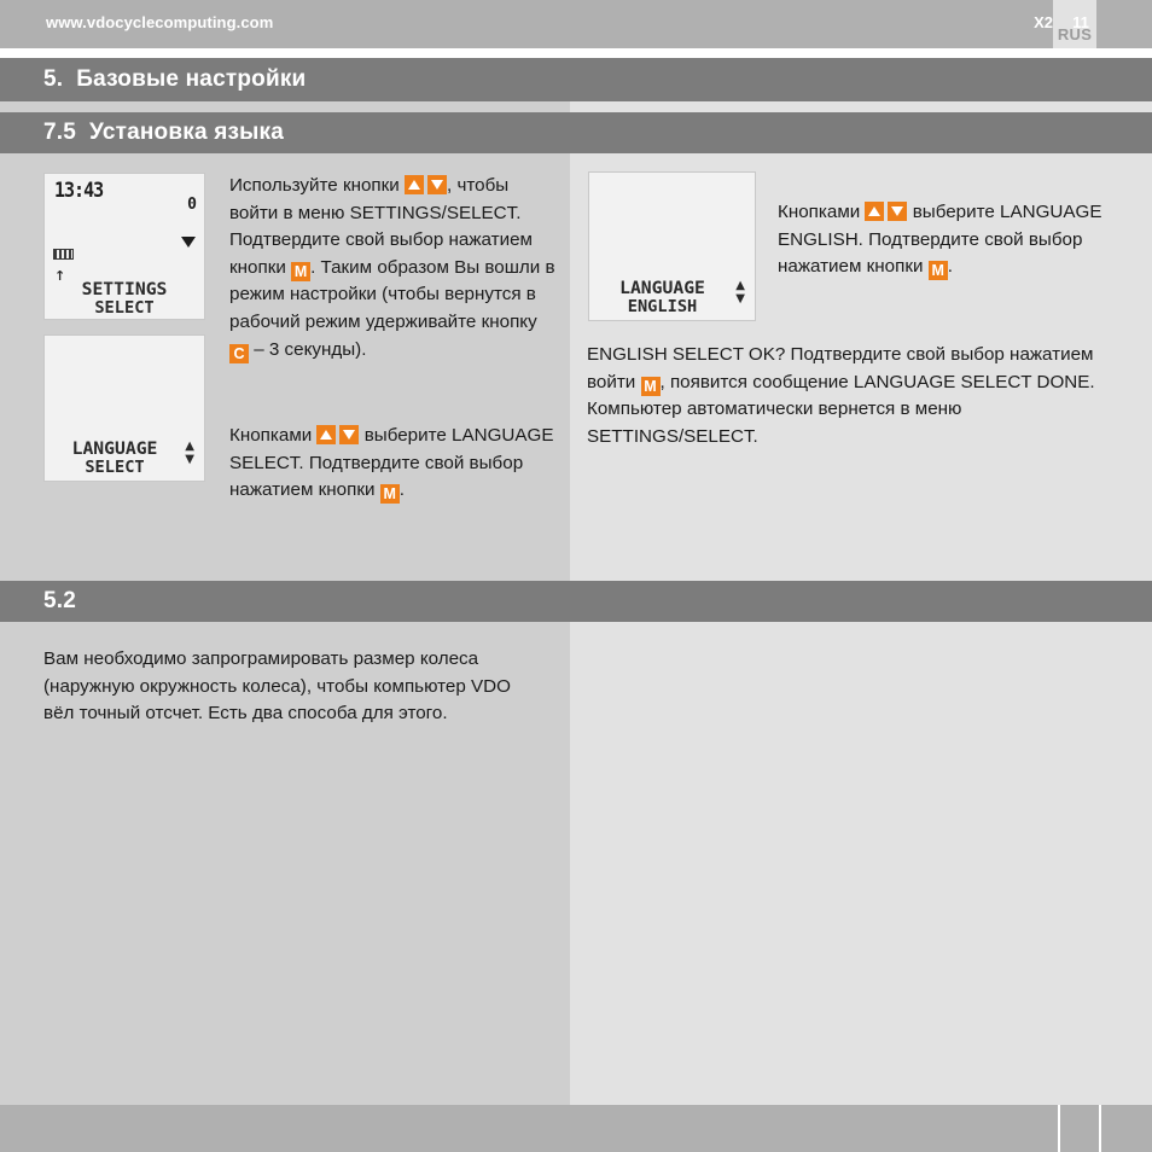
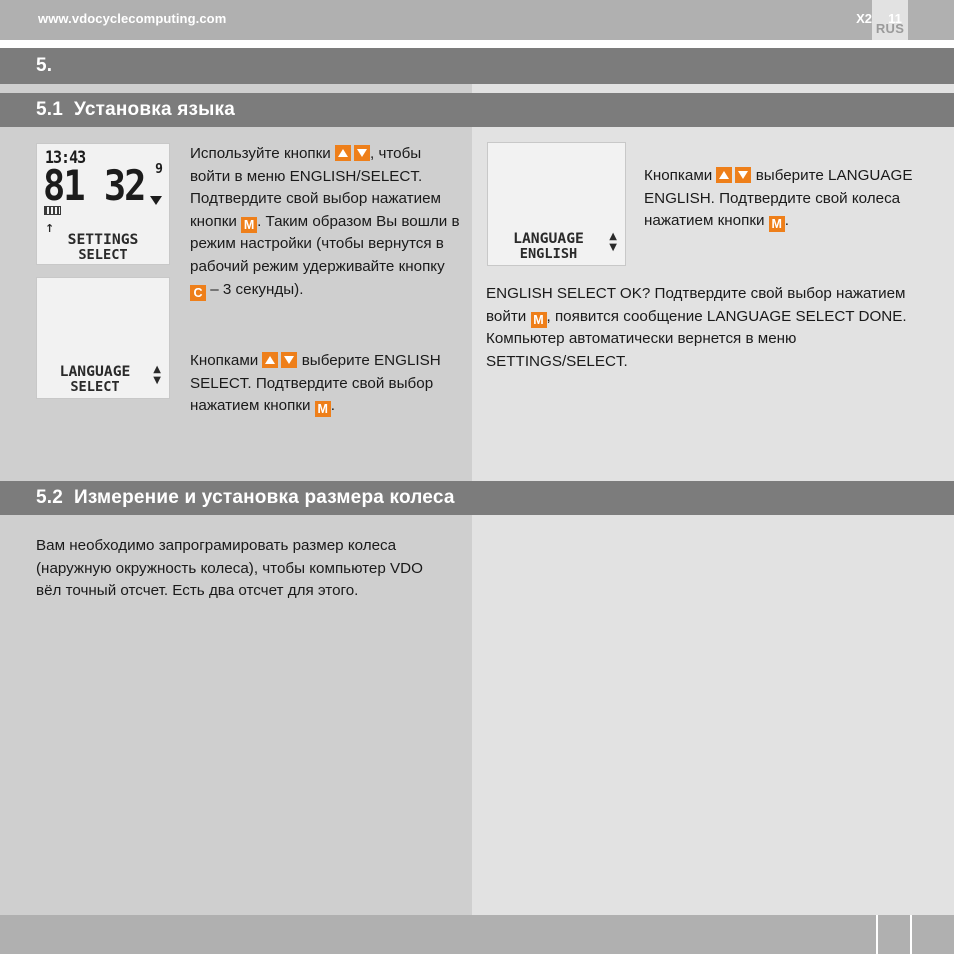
  RUS
  5.
- Базовые настройки
- 7.5
+ 5.1
  Установка языка
  13:43
+ 81 32
- 0
+ 9
  ↑
  SETTINGS
  SELECT
  LANGUAGE
  SELECT
  ▲
  ▼
- Используйте кнопки , чтобы войти в меню SETTINGS/SELECT. Подтвердите свой выбор нажатием кнопки M . Таким образом Вы вошли в режим настройки (чтобы вернутся в рабочий режим удерживайте кнопку C – 3 секунды).
+ Используйте кнопки , чтобы войти в меню ENGLISH/SELECT. Подтвердите свой выбор нажатием кнопки M . Таким образом Вы вошли в режим настройки (чтобы вернутся в рабочий режим удерживайте кнопку C – 3 секунды).
- Кнопками выберите LANGUAGE SELECT. Подтвердите свой выбор нажатием кнопки M .
+ Кнопками выберите ENGLISH SELECT. Подтвердите свой выбор нажатием кнопки M .
  LANGUAGE
  ENGLISH
  ▲
  ▼
- Кнопками выберите LANGUAGE ENGLISH. Подтвердите свой выбор нажатием кнопки M .
+ Кнопками выберите LANGUAGE ENGLISH. Подтвердите свой колеса нажатием кнопки M .
  ENGLISH SELECT OK? Подтвердите свой выбор нажатием войти M , появится сообщение LANGUAGE SELECT DONE. Компьютер автоматически вернется в меню SETTINGS/SELECT.
  5.2
+ Измерение и установка размера колеса
- Вам необходимо запрограмировать размер колеса (наружную окружность колеса), чтобы компьютер VDO вёл точный отсчет. Есть два способа для этого.
+ Вам необходимо запрограмировать размер колеса (наружную окружность колеса), чтобы компьютер VDO вёл точный отсчет. Есть два отсчет для этого.
  www.vdocyclecomputing.com
  X2
  11
